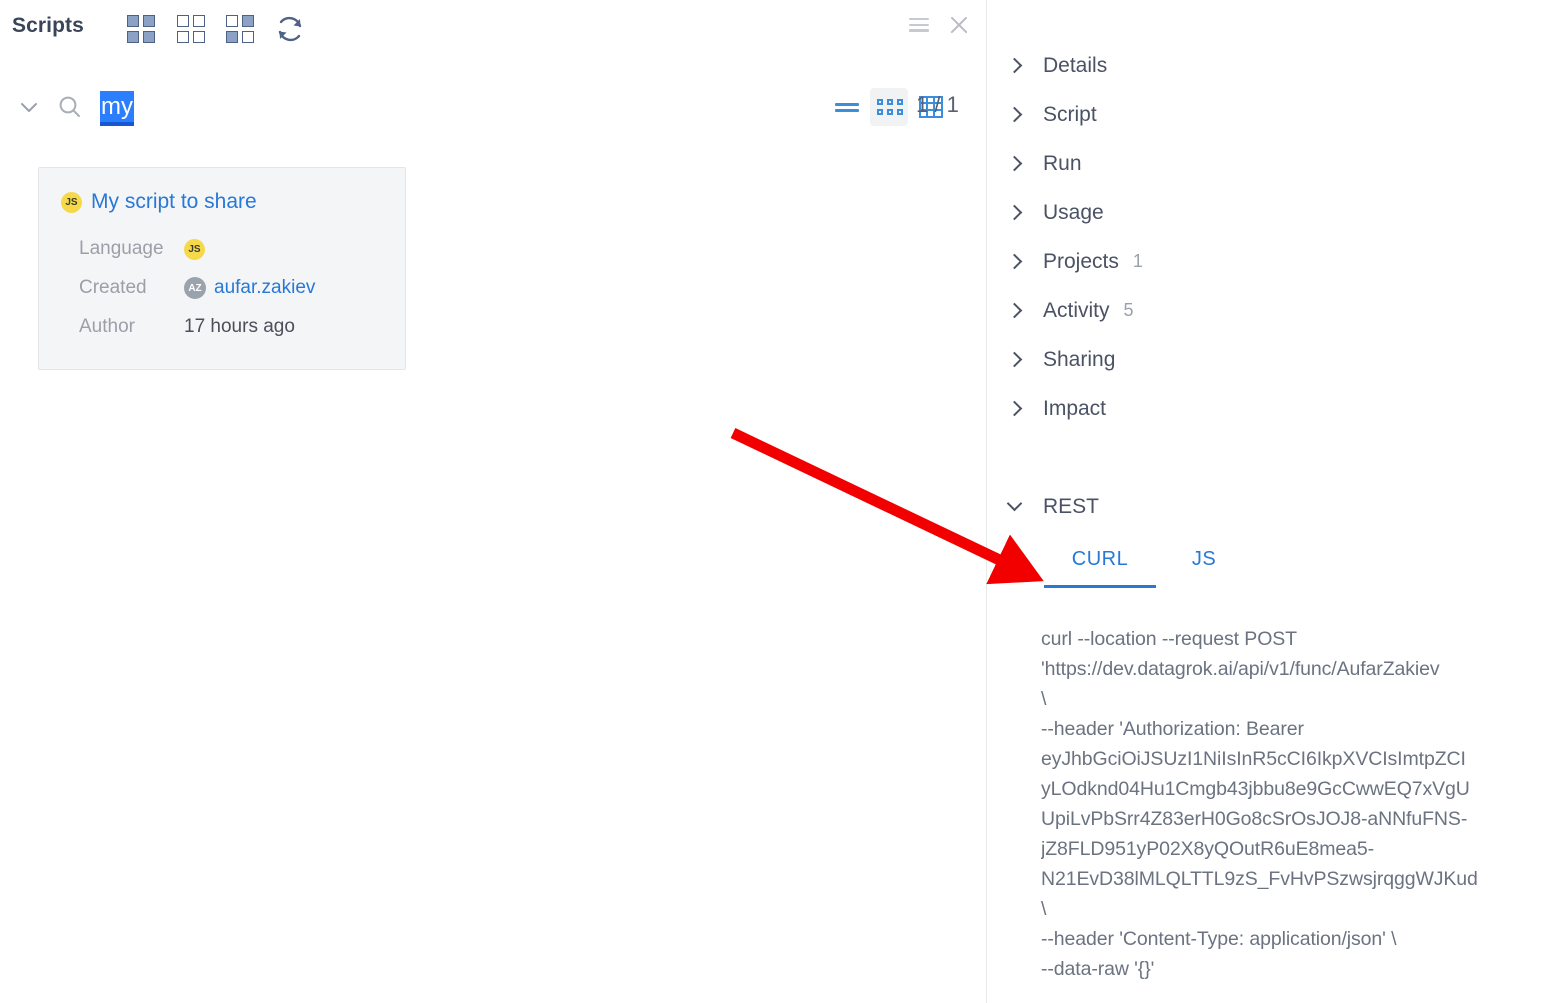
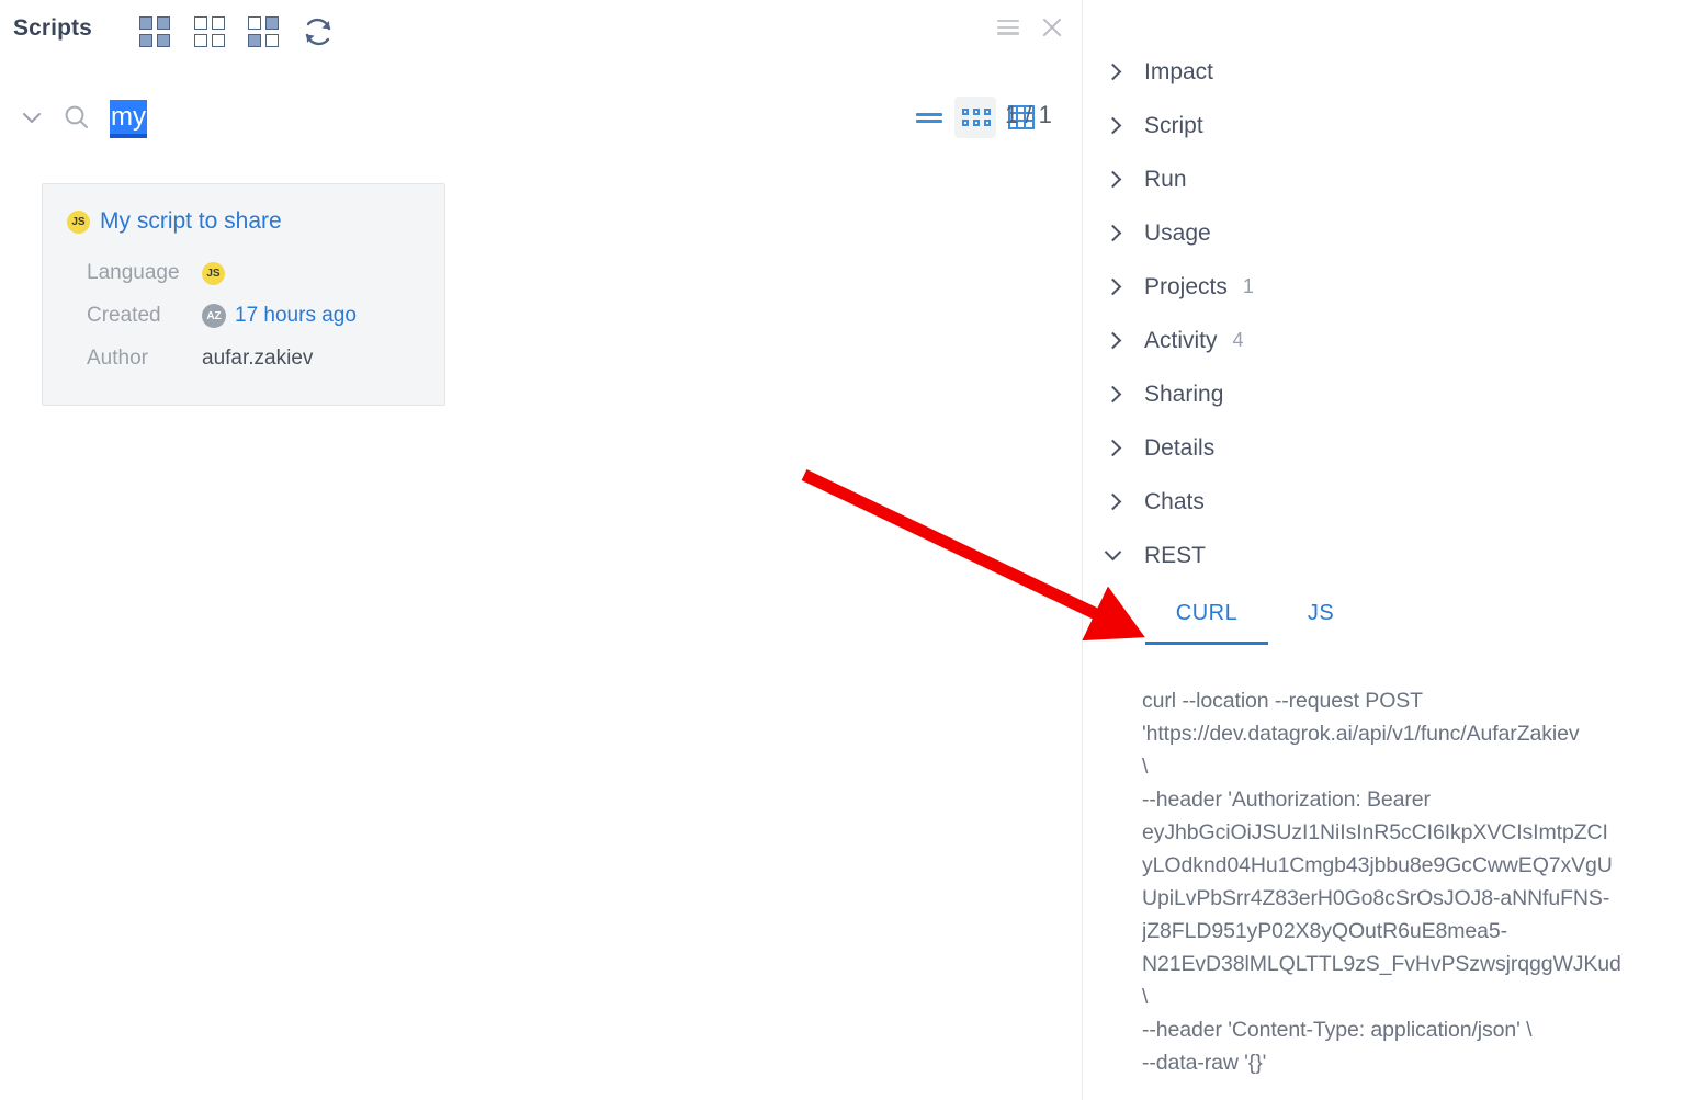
  Scripts
  my
  1 / 1
  JS
  My script to share
  Language
  JS
  Created
  AZ
- aufar.zakiev
+ 17 hours ago
  Author
- 17 hours ago
+ aufar.zakiev
- Details
+ Impact
  Script
  Run
  Usage
  Projects
  1
  Activity
- 5
+ 4
  Sharing
- Impact
+ Details
+ Chats
  REST
  CURL
  JS
  curl --location --request POST
  'https://dev.datagrok.ai/api/v1/func/AufarZakiev
  \
  --header 'Authorization: Bearer
  eyJhbGciOiJSUzI1NiIsInR5cCI6IkpXVCIsImtpZCI
  yLOdknd04Hu1Cmgb43jbbu8e9GcCwwEQ7xVgU
  UpiLvPbSrr4Z83erH0Go8cSrOsJOJ8-aNNfuFNS-
  jZ8FLD951yP02X8yQOutR6uE8mea5-
  N21EvD38lMLQLTTL9zS_FvHvPSzwsjrqggWJKud
  \
  --header 'Content-Type: application/json' \
  --data-raw '{}'
